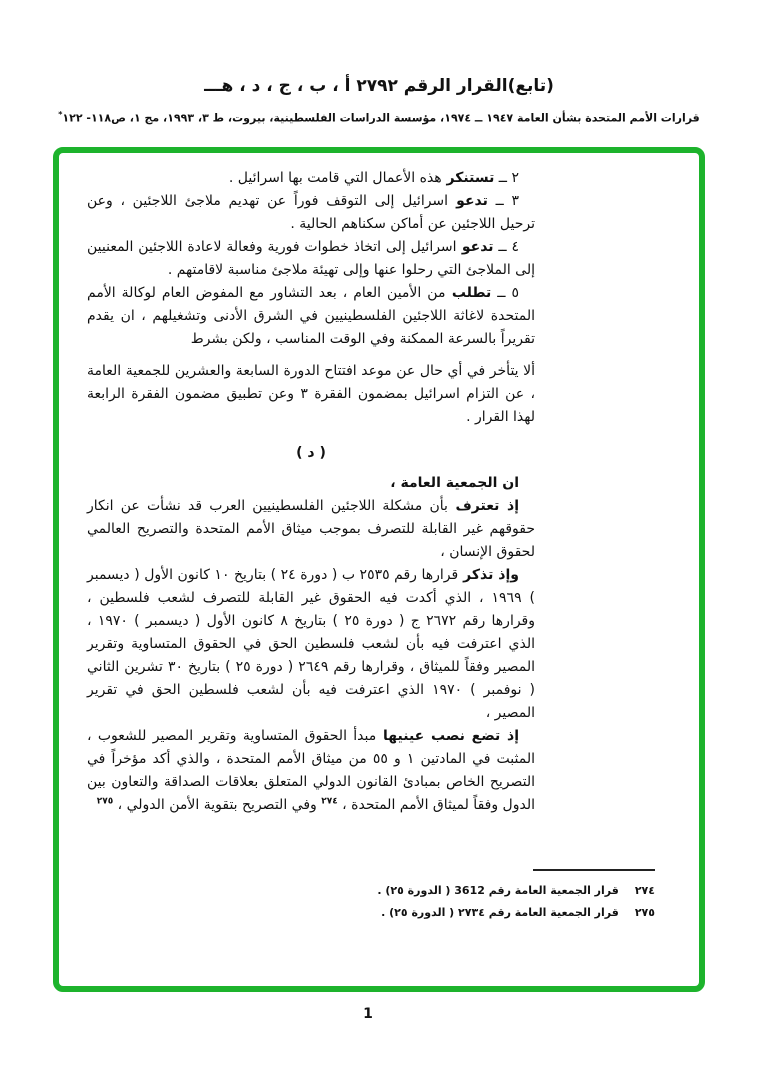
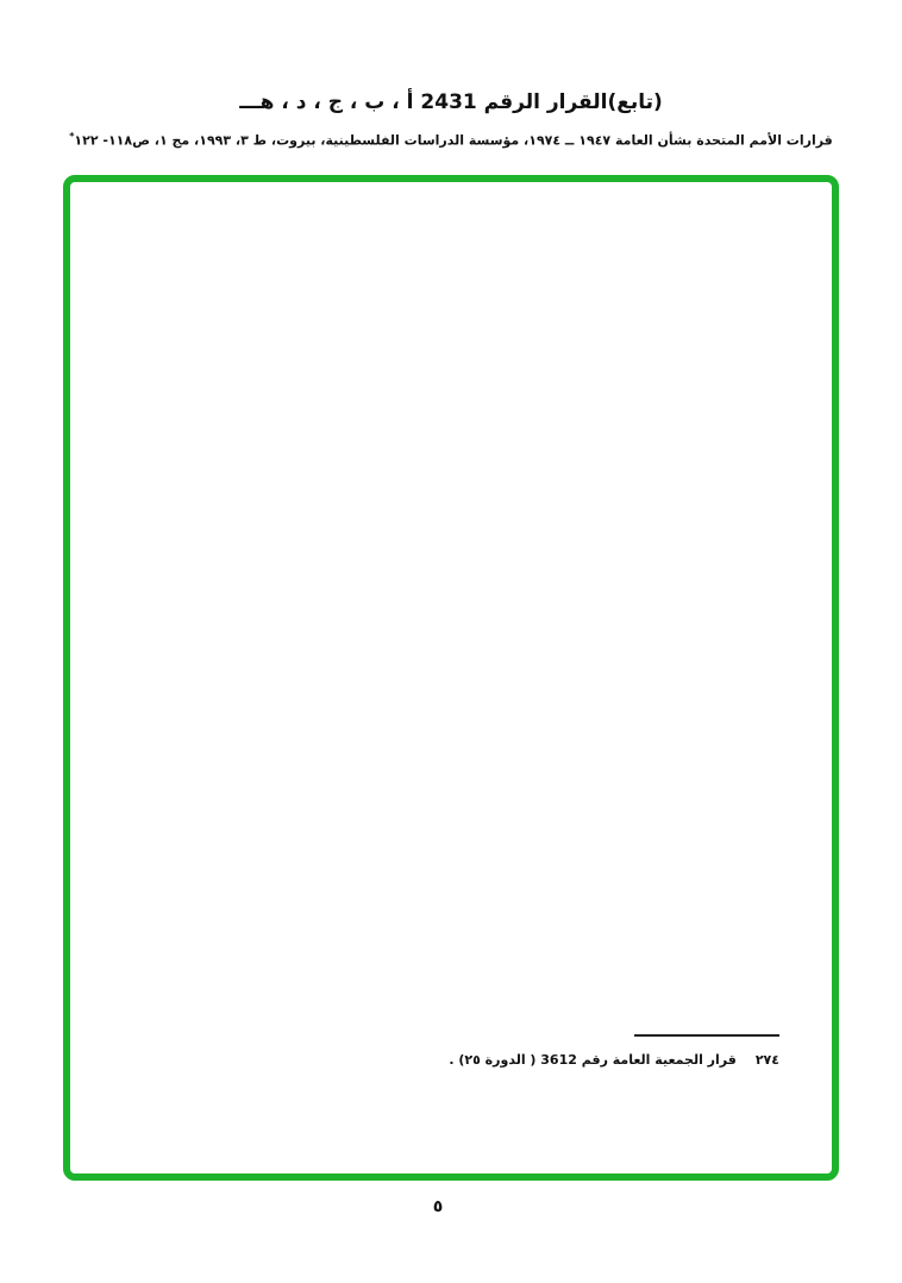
- (تابع)القرار الرقم ٢٧٩٢ أ ، ب ، ج ، د ، هـــ
+ (تابع)القرار الرقم 2431 أ ، ب ، ج ، د ، هـــ
  قرارات الأمم المتحدة بشأن العامة ١٩٤٧ ــ ١٩٧٤، مؤسسة الدراسات الفلسطينية، بيروت، ط ٣، ١٩٩٣، مج ١، ص١١٨- ١٢٢*
- ٢ ــ تستنكر هذه الأعمال التي قامت بها اسرائيل .
- ٣ ــ تدعو اسرائيل إلى التوقف فوراً عن تهديم ملاجئ اللاجئين ، وعن ترحيل اللاجئين عن أماكن سكناهم الحالية .
- ٤ ــ تدعو اسرائيل إلى اتخاذ خطوات فورية وفعالة لاعادة اللاجئين المعنيين إلى الملاجئ التي رحلوا عنها وإلى تهيئة ملاجئ مناسبة لاقامتهم .
- ٥ ــ تطلب من الأمين العام ، بعد التشاور مع المفوض العام لوكالة الأمم المتحدة لاغاثة اللاجئين الفلسطينيين في الشرق الأدنى وتشغيلهم ، ان يقدم تقريراً بالسرعة الممكنة وفي الوقت المناسب ، ولكن بشرط
- ألا يتأخر في أي حال عن موعد افتتاح الدورة السابعة والعشرين للجمعية العامة ، عن التزام اسرائيل بمضمون الفقرة ٣ وعن تطبيق مضمون الفقرة الرابعة لهذا القرار .
- ( د )
- ان الجمعية العامة ،
- إذ تعترف بأن مشكلة اللاجئين الفلسطينيين العرب قد نشأت عن انكار حقوقهم غير القابلة للتصرف بموجب ميثاق الأمم المتحدة والتصريح العالمي لحقوق الإنسان ،
- وإذ تذكر قرارها رقم ٢٥٣٥ ب ( دورة ٢٤ ) بتاريخ ١٠ كانون الأول ( ديسمبر ) ١٩٦٩ ، الذي أكدت فيه الحقوق غير القابلة للتصرف لشعب فلسطين ، وقرارها رقم ٢٦٧٢ ج ( دورة ٢٥ ) بتاريخ ٨ كانون الأول ( ديسمبر ) ١٩٧٠ ، الذي اعترفت فيه بأن لشعب فلسطين الحق في الحقوق المتساوية وتقرير المصير وفقاً للميثاق ، وقرارها رقم ٢٦٤٩ ( دورة ٢٥ ) بتاريخ ٣٠ تشرين الثاني ( نوفمبر ) ١٩٧٠ الذي اعترفت فيه بأن لشعب فلسطين الحق في تقرير المصير ،
- إذ تضع نصب عينيها مبدأ الحقوق المتساوية وتقرير المصير للشعوب ، المثبت في المادتين ١ و ٥٥ من ميثاق الأمم المتحدة ، والذي أكد مؤخراً في التصريح الخاص بمبادئ القانون الدولي المتعلق بعلاقات الصداقة والتعاون بين الدول وفقاً لميثاق الأمم المتحدة ، ٢٧٤ وفي التصريح بتقوية الأمن الدولي ، ٢٧٥
  ٢٧٤
  قرار الجمعية العامة رقم 3612 ( الدورة ٢٥) .
- ٢٧٥
- قرار الجمعية العامة رقم ٢٧٣٤ ( الدورة ٢٥) .
- 1
+ ٥
